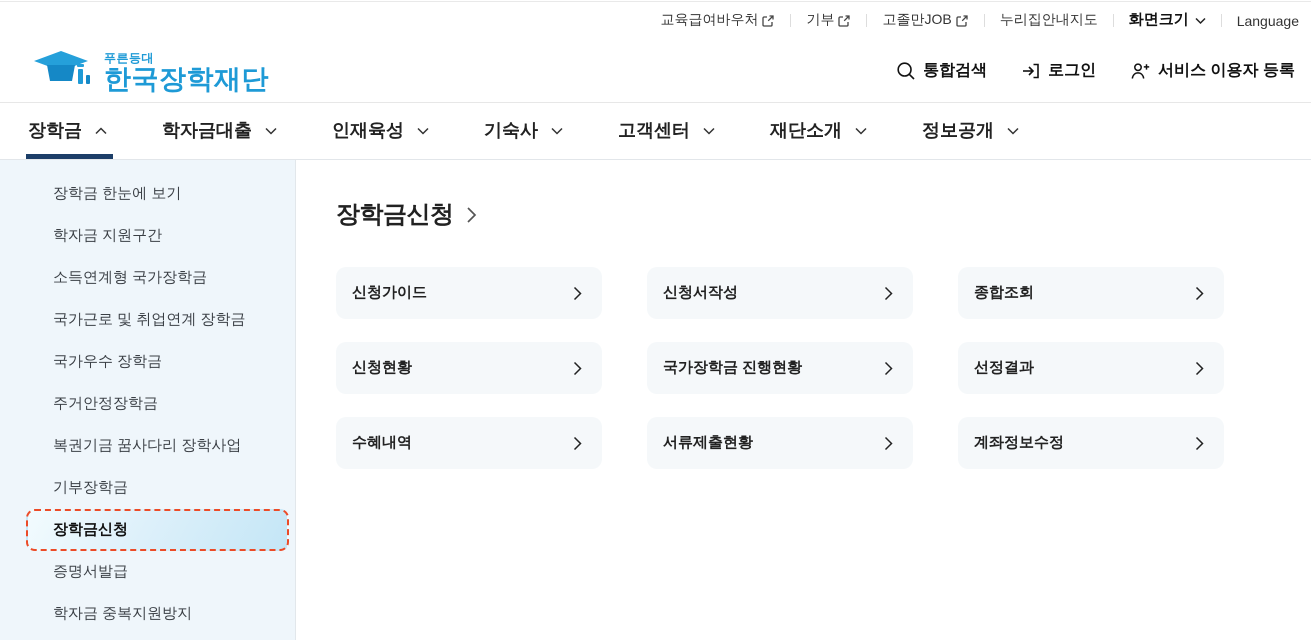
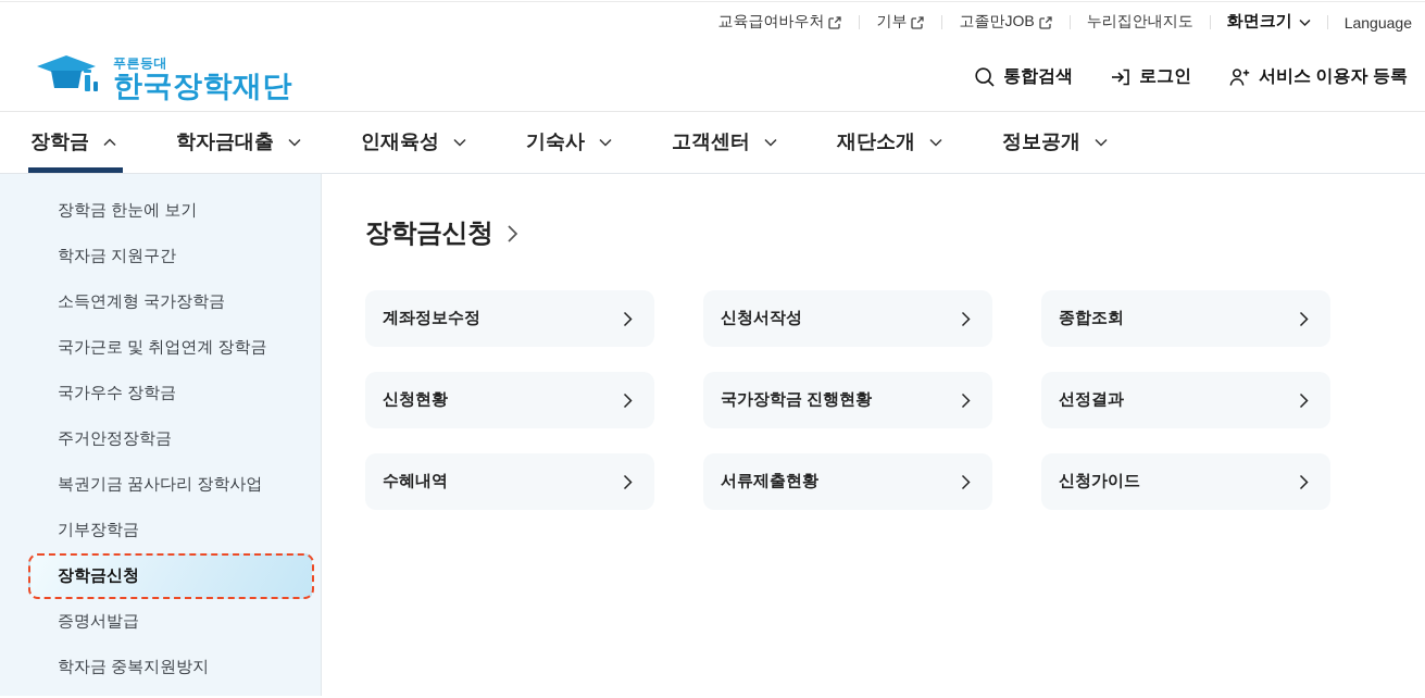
  교육급여바우처
  기부
  고졸만JOB
  누리집안내지도
  화면크기
  Language
  푸른등대
  한국장학재단
  통합검색
  로그인
  서비스 이용자 등록
  장학금
  학자금대출
  인재육성
  기숙사
  고객센터
  재단소개
  정보공개
  장학금 한눈에 보기
  학자금 지원구간
  소득연계형 국가장학금
  국가근로 및 취업연계 장학금
  국가우수 장학금
  주거안정장학금
  복권기금 꿈사다리 장학사업
  기부장학금
  장학금신청
  증명서발급
  학자금 중복지원방지
  장학금신청
- 신청가이드
+ 계좌정보수정
  신청서작성
  종합조회
  신청현황
  국가장학금 진행현황
  선정결과
  수혜내역
  서류제출현황
- 계좌정보수정
+ 신청가이드
